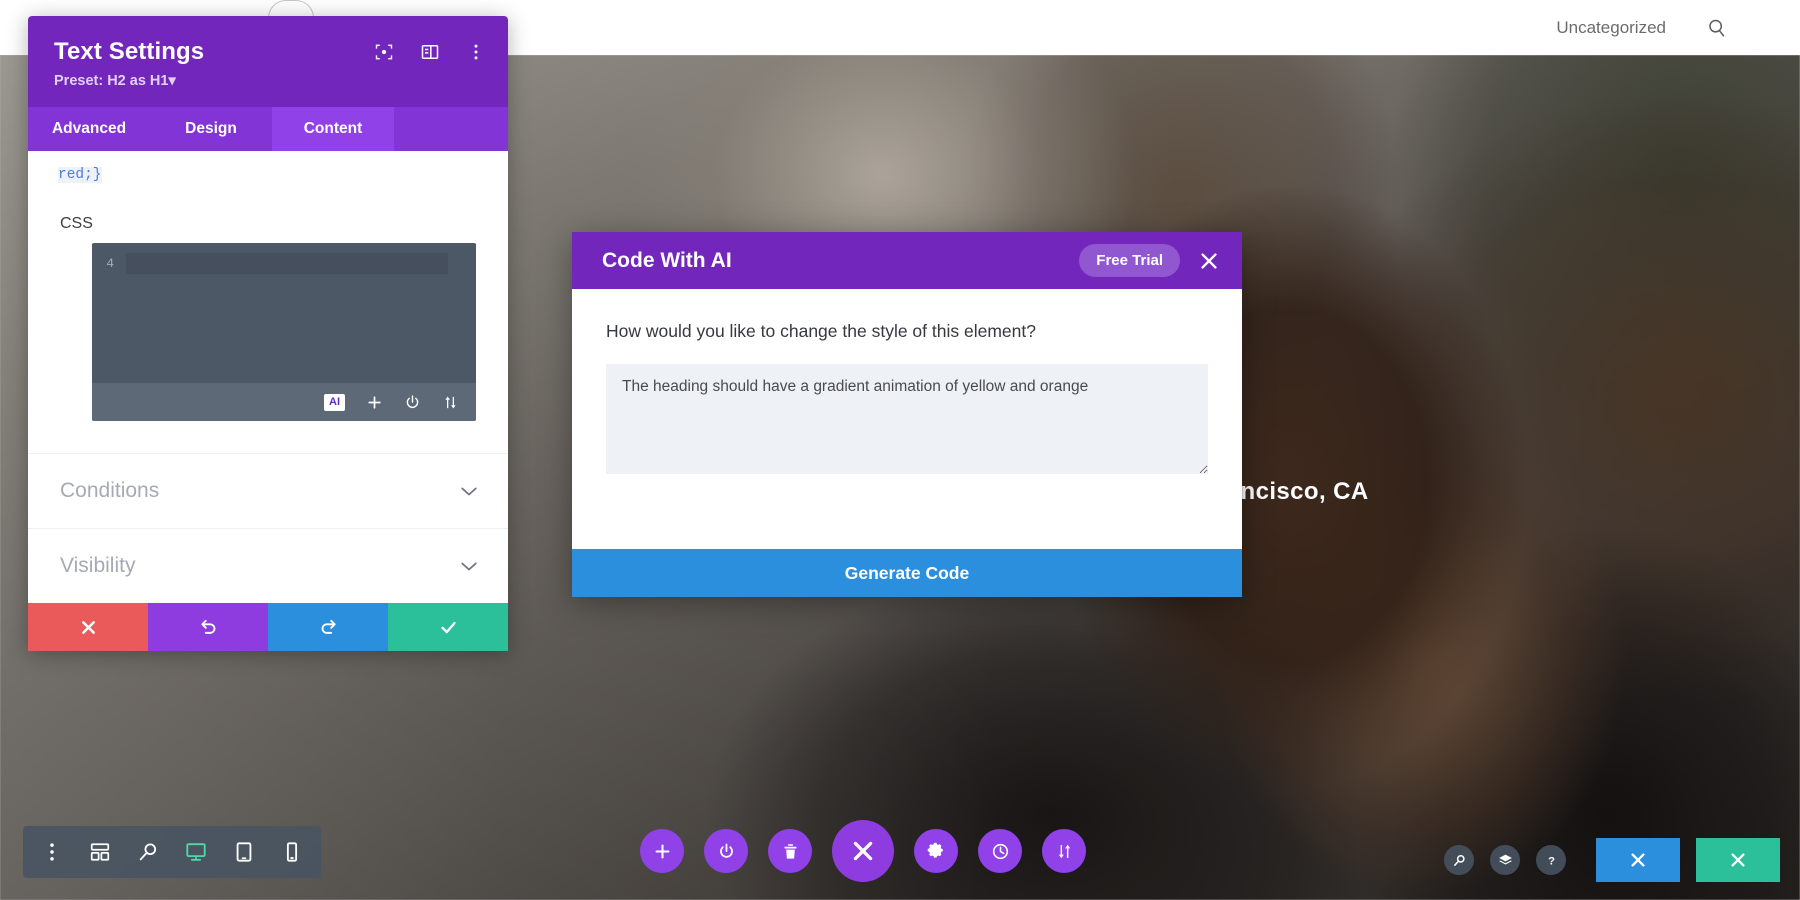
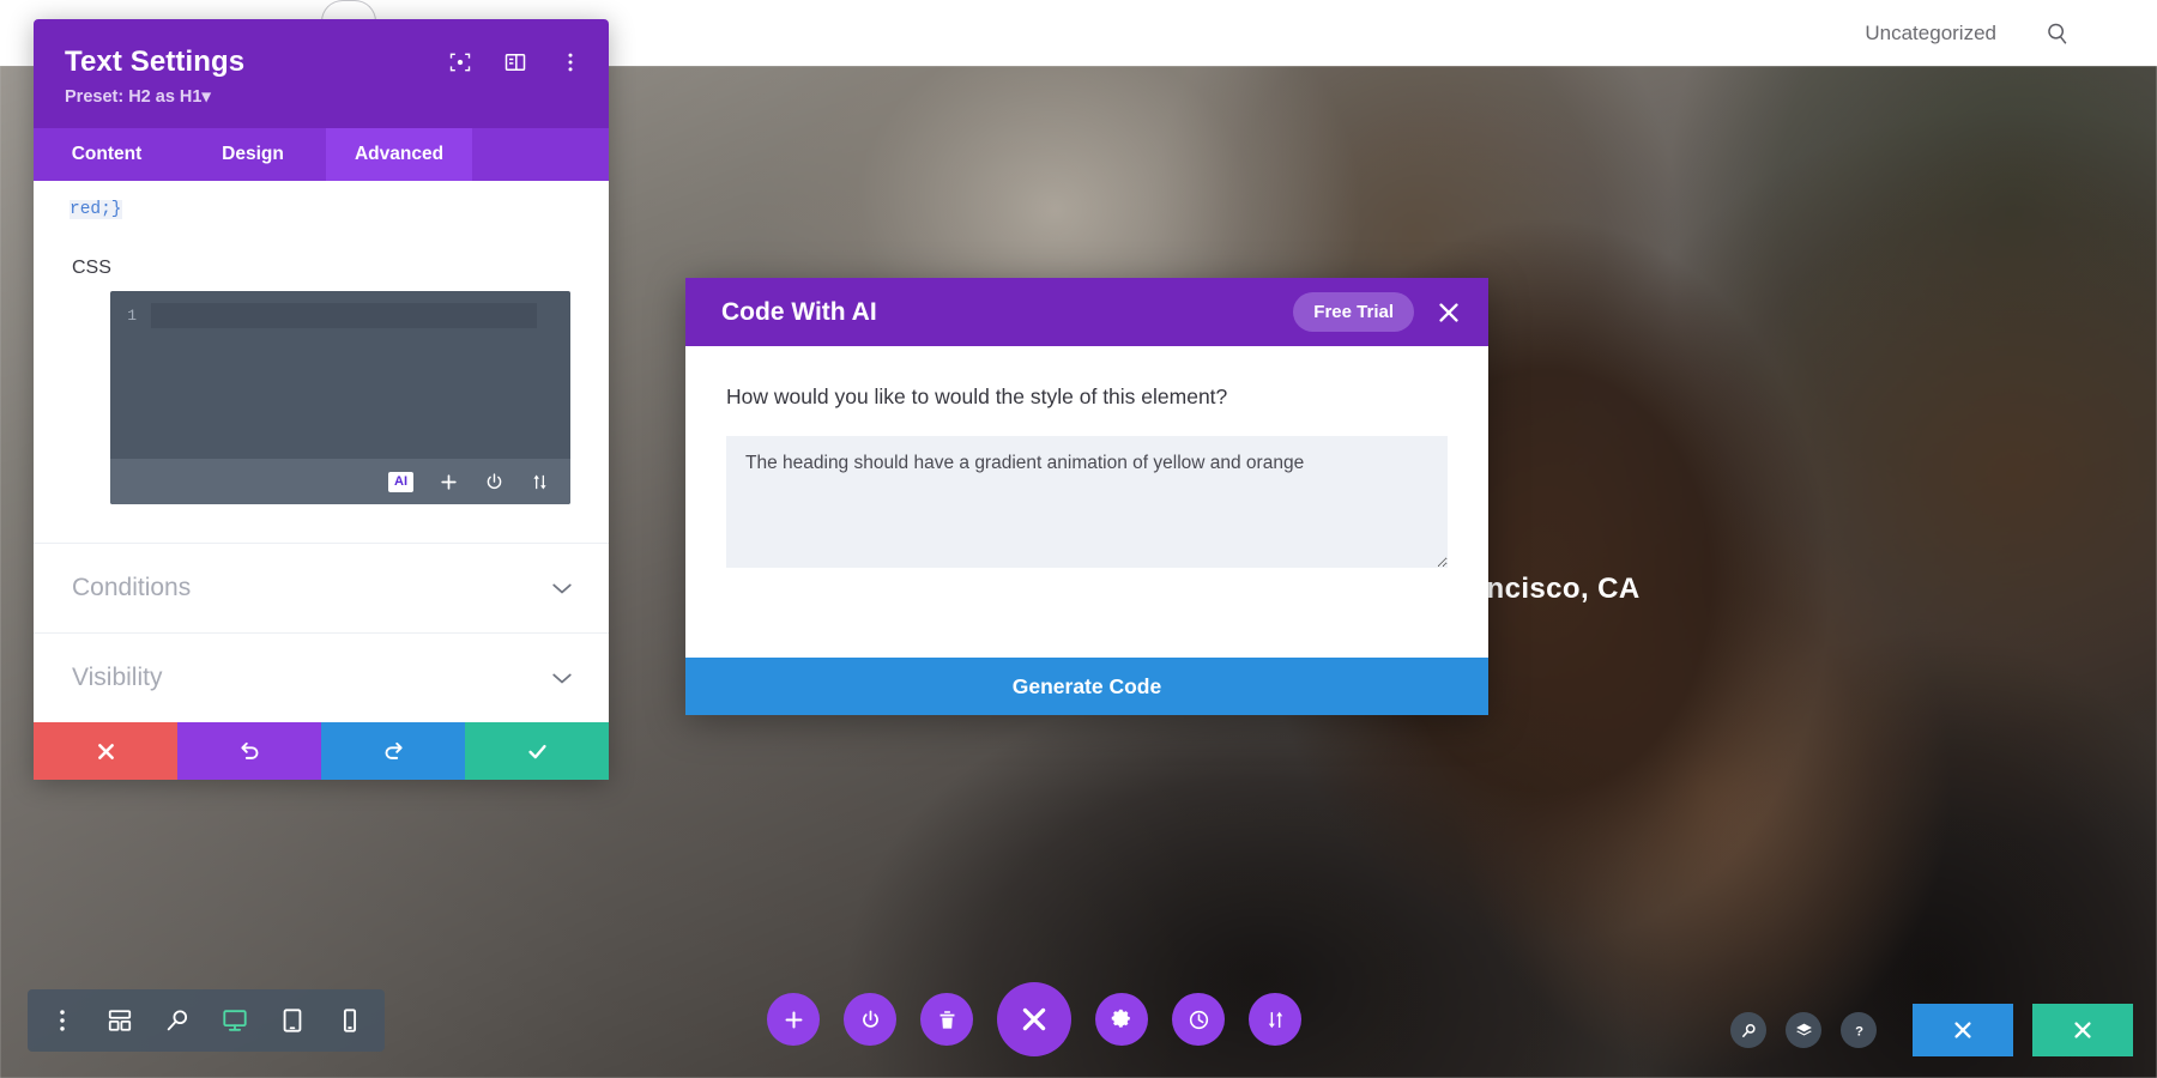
  Uncategorized
  Text Settings
  Preset: H2 as H1▾
- Advanced
+ Content
  Design
- Content
+ Advanced
  red;}
  CSS
- 4
+ 1
  AI
  Conditions
  Visibility
  Code With AI
  Free Trial
- How would you like to change the style of this element?
+ How would you like to would the style of this element?
  The heading should have a gradient animation of yellow and orange
  Generate Code
  ?
